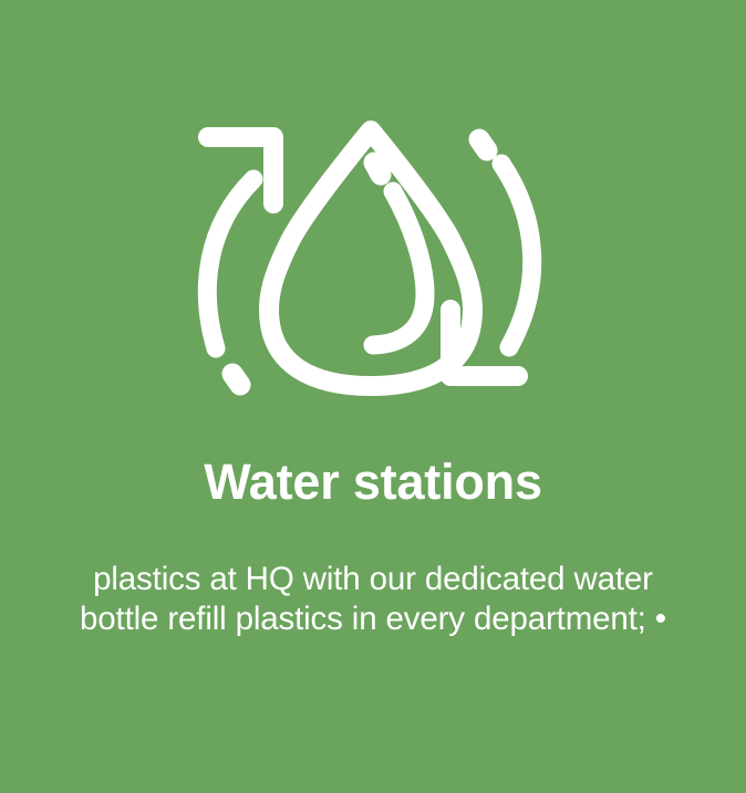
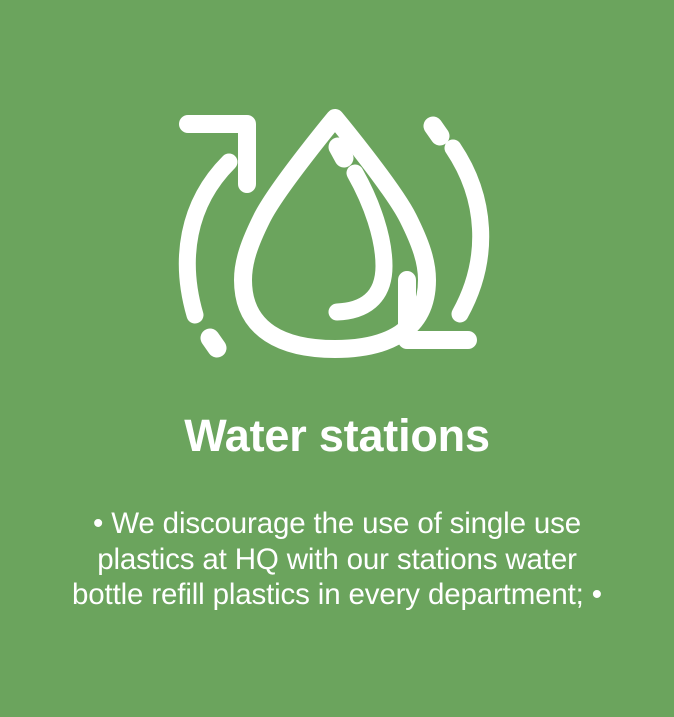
  Water stations
+ • We discourage the use of single use
- plastics at HQ with our dedicated water
+ plastics at HQ with our stations water
  bottle refill plastics in every department; •
